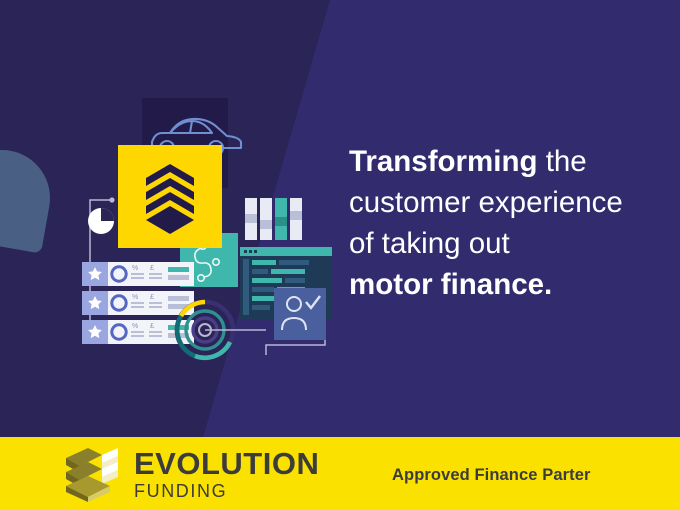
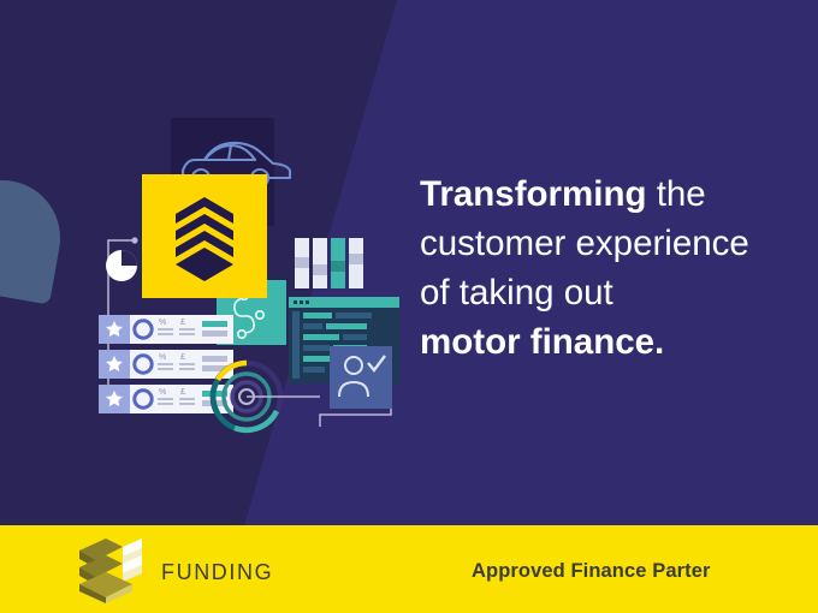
  £
  £
  £
  Transforming the
  customer experience
  of taking out
  motor finance.
- EVOLUTION
  FUNDING
  Approved Finance Parter
